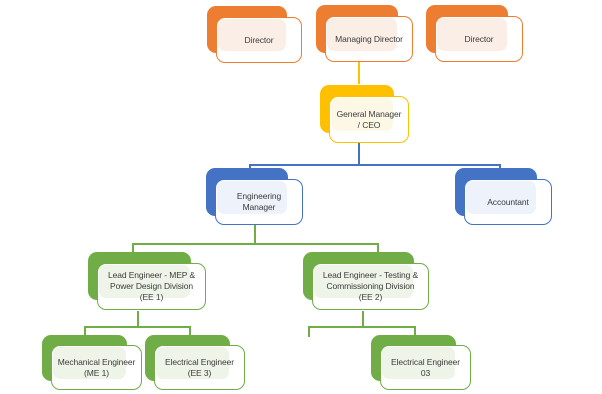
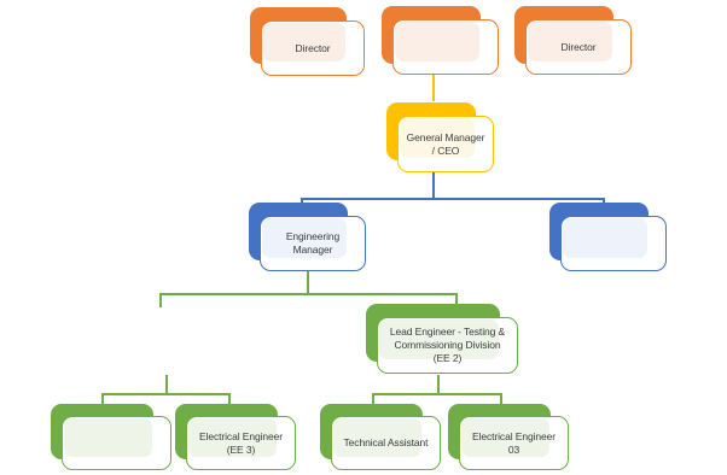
  Director
- Managing Director
  Director
  General Manager
  / CEO
  Engineering
  Manager
- Accountant
- Lead Engineer - MEP &
- Power Design Division
- (EE 1)
  Lead Engineer - Testing &
  Commissioning Division
  (EE 2)
- Mechanical Engineer
- (ME 1)
  Electrical Engineer
  (EE 3)
+ Technical Assistant
  Electrical Engineer
  03
